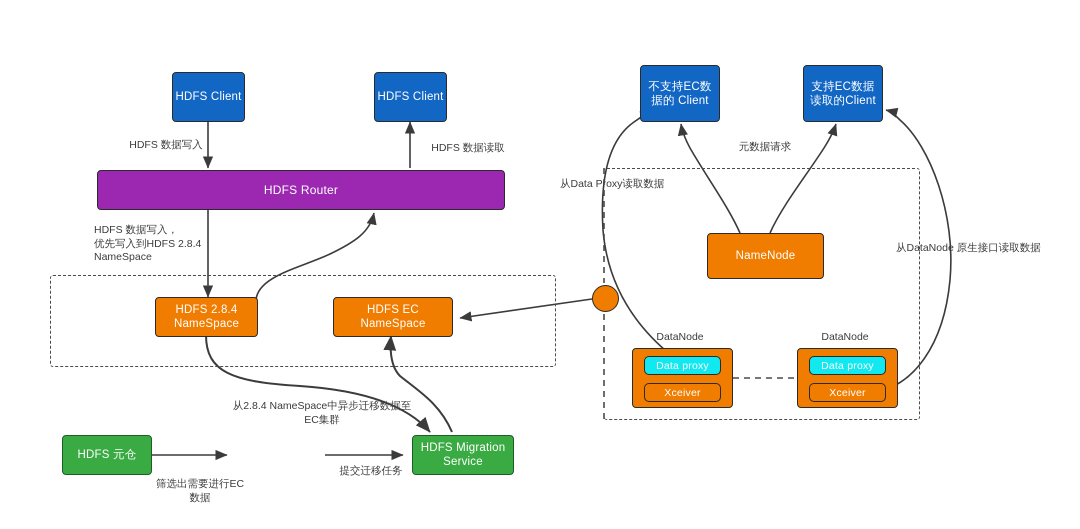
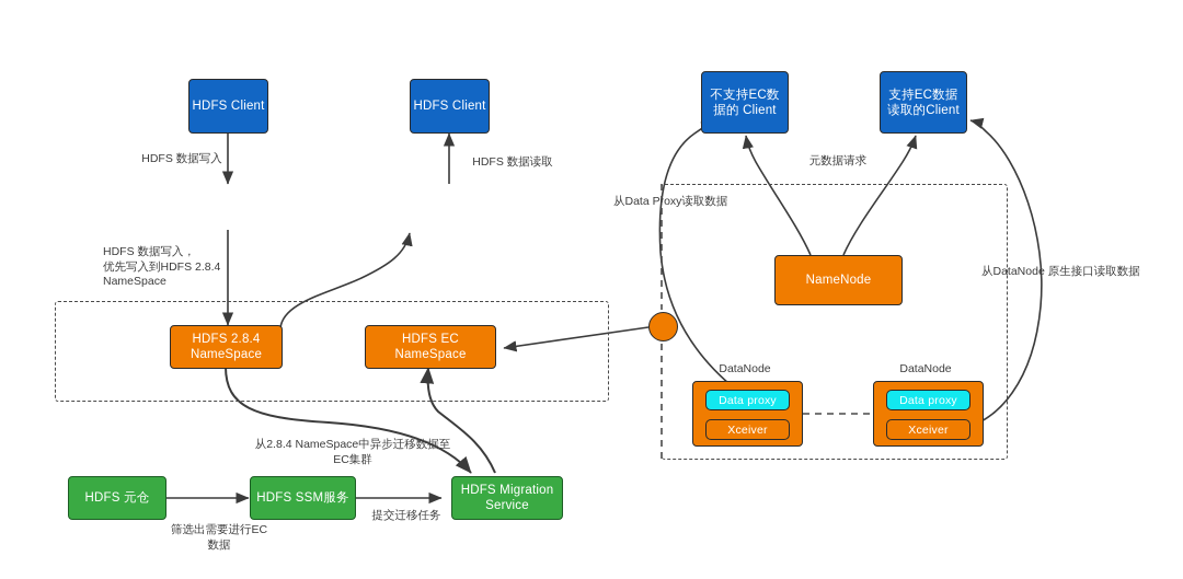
  HDFS Client
  HDFS Client
- HDFS Router
  HDFS 2.8.4
  NameSpace
  HDFS EC
  NameSpace
  HDFS 元仓
+ HDFS SSM服务
  HDFS Migration
  Service
  不支持EC数
  据的 Client
  支持EC数据
  读取的Client
  NameNode
  DataNode
  Data proxy
  Xceiver
  DataNode
  Data proxy
  Xceiver
  HDFS 数据写入
  HDFS 数据读取
  HDFS 数据写入，
  优先写入到HDFS 2.8.4
  NameSpace
  从2.8.4 NameSpace中异步迁移数据至
  EC集群
  筛选出需要进行EC
  数据
  提交迁移任务
  元数据请求
  从Data Proxy读取数据
  从DataNode 原生接口读取数据
